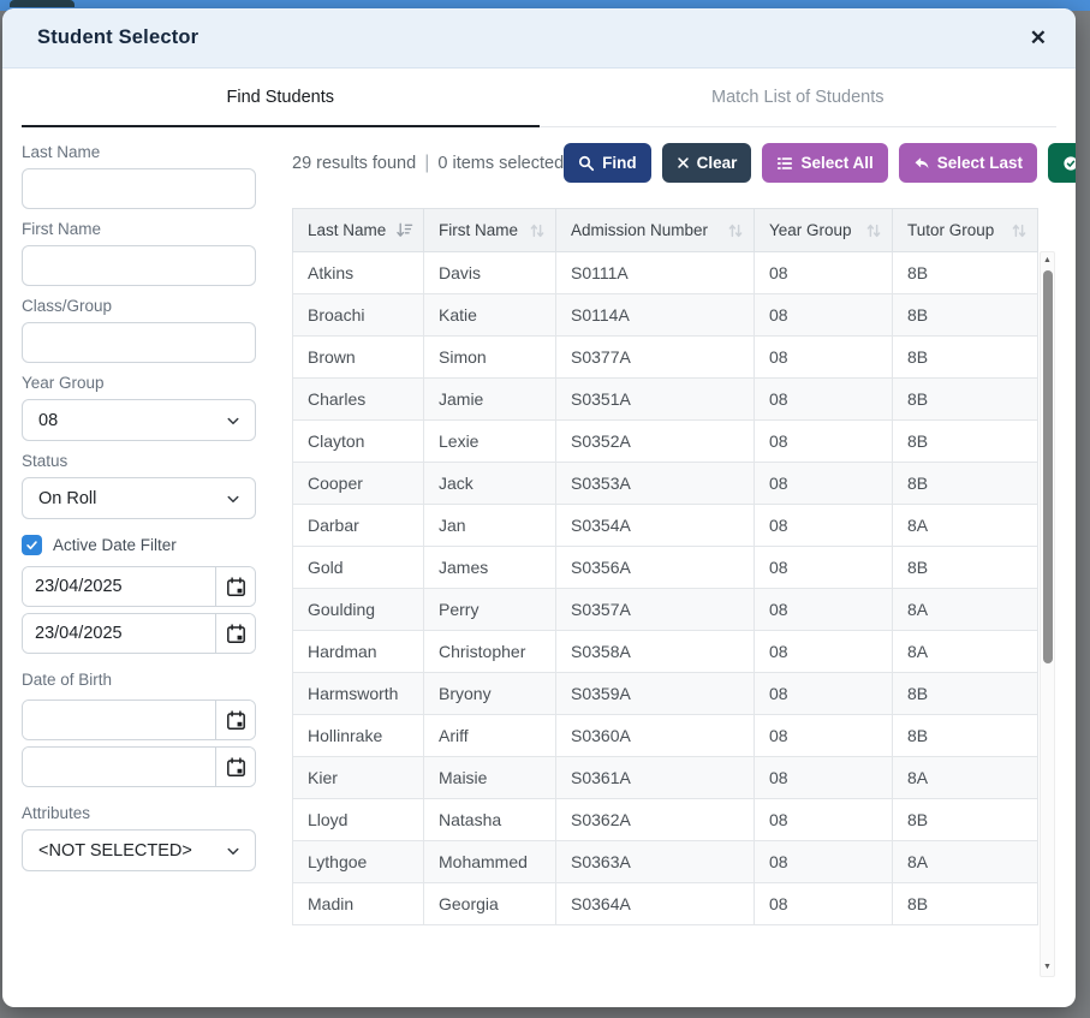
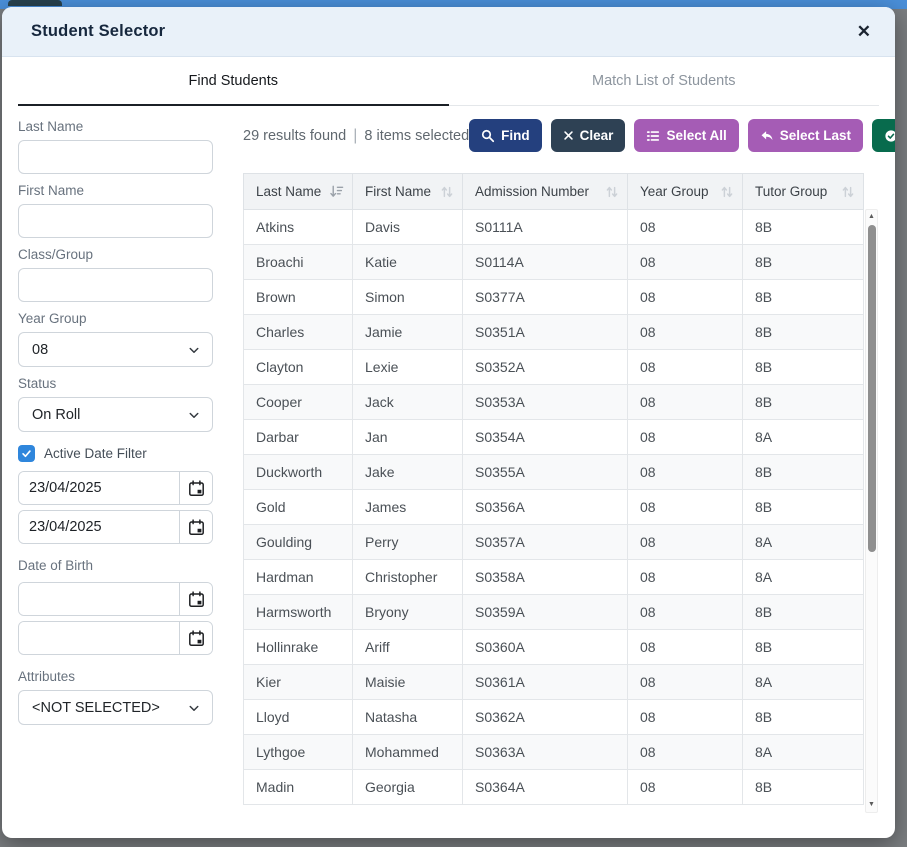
  Student Selector
  ✕
  Find Students
  Match List of Students
  Last Name
  First Name
  Class/Group
  Year Group
  08
  Status
  On Roll
  Active Date Filter
  23/04/2025
  23/04/2025
  Date of Birth
  Attributes
  <NOT SELECTED>
- 29 results found | 0 items selected
+ 29 results found | 8 items selected
  Find
  Clear
  Select All
  Select Last
  Last Name	First Name	Admission Number	Year Group	Tutor Group
  Atkins	Davis	S0111A	08	8B
  Broachi	Katie	S0114A	08	8B
  Brown	Simon	S0377A	08	8B
  Charles	Jamie	S0351A	08	8B
  Clayton	Lexie	S0352A	08	8B
  Cooper	Jack	S0353A	08	8B
  Darbar	Jan	S0354A	08	8A
+ Duckworth	Jake	S0355A	08	8B
  Gold	James	S0356A	08	8B
  Goulding	Perry	S0357A	08	8A
  Hardman	Christopher	S0358A	08	8A
  Harmsworth	Bryony	S0359A	08	8B
  Hollinrake	Ariff	S0360A	08	8B
  Kier	Maisie	S0361A	08	8A
  Lloyd	Natasha	S0362A	08	8B
  Lythgoe	Mohammed	S0363A	08	8A
  Madin	Georgia	S0364A	08	8B
